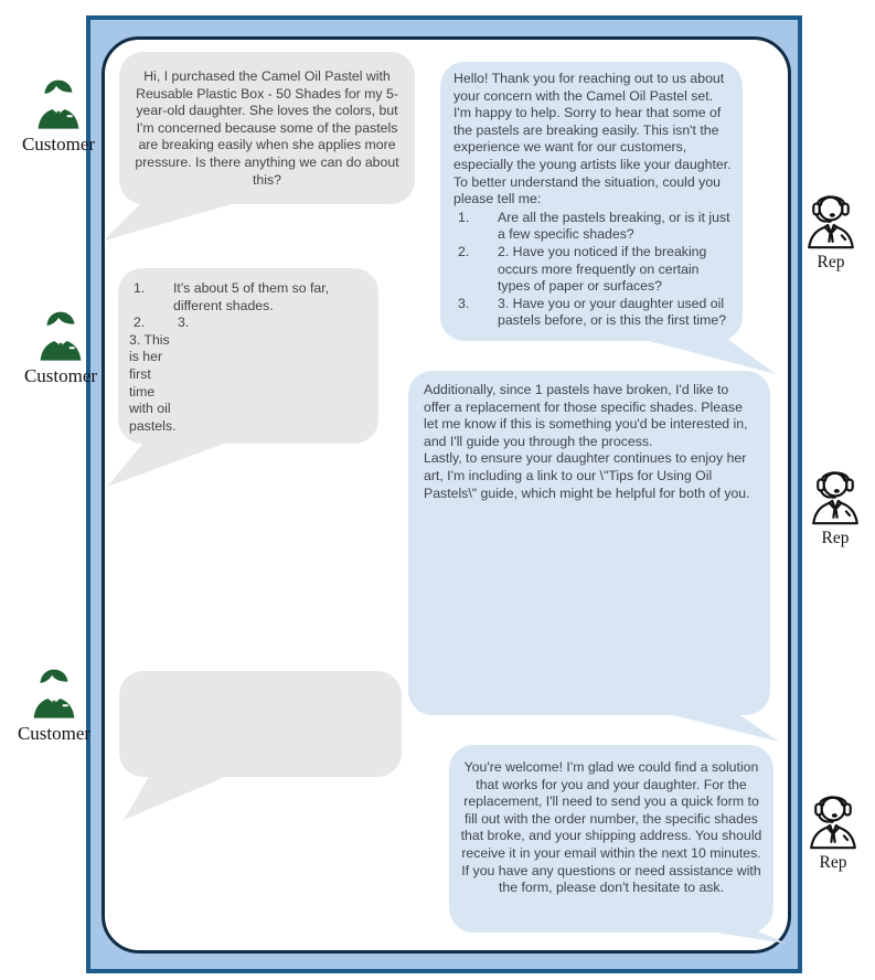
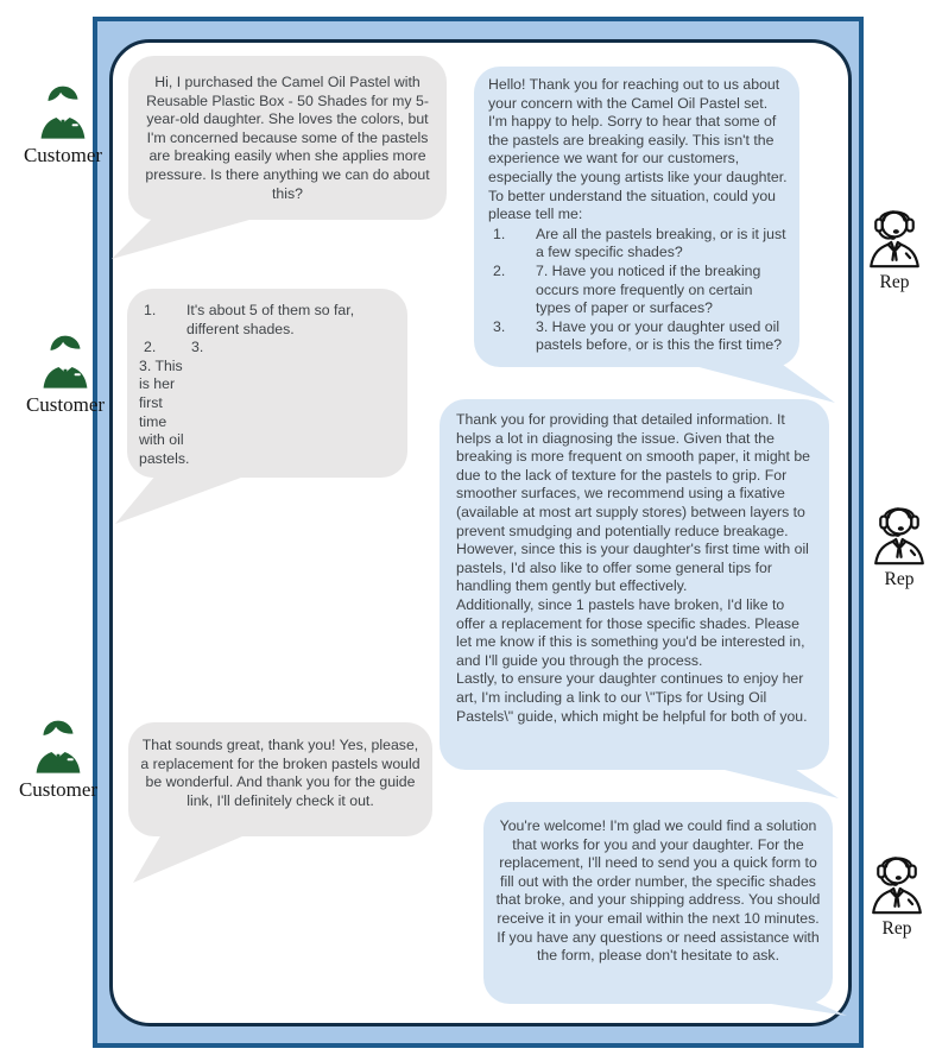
  Hi, I purchased the Camel Oil Pastel with Reusable Plastic Box - 50 Shades for my 5-year-old daughter. She loves the colors, but I'm concerned because some of the pastels are breaking easily when she applies more pressure. Is there anything we can do about this?
  Hello! Thank you for reaching out to us about your concern with the Camel Oil Pastel set. I'm happy to help. Sorry to hear that some of the pastels are breaking easily. This isn't the experience we want for our customers, especially the young artists like your daughter. To better understand the situation, could you please tell me:
  1.
  Are all the pastels breaking, or is it just a few specific shades?
  2.
- 2. Have you noticed if the breaking occurs more frequently on certain types of paper or surfaces?
+ 7. Have you noticed if the breaking occurs more frequently on certain types of paper or surfaces?
  3.
  3. Have you or your daughter used oil pastels before, or is this the first time?
  1.
  It's about 5 of them so far, different shades.
  2.
  3.
  3. This is her first time with oil pastels.
+ Thank you for providing that detailed information. It helps a lot in diagnosing the issue. Given that the breaking is more frequent on smooth paper, it might be due to the lack of texture for the pastels to grip. For smoother surfaces, we recommend using a fixative (available at most art supply stores) between layers to prevent smudging and potentially reduce breakage. However, since this is your daughter's first time with oil pastels, I'd also like to offer some general tips for handling them gently but effectively.
  Additionally, since 1 pastels have broken, I'd like to offer a replacement for those specific shades. Please let me know if this is something you'd be interested in, and I'll guide you through the process.
  Lastly, to ensure your daughter continues to enjoy her art, I'm including a link to our \"Tips for Using Oil Pastels\" guide, which might be helpful for both of you.
+ That sounds great, thank you! Yes, please, a replacement for the broken pastels would be wonderful. And thank you for the guide link, I'll definitely check it out.
  You're welcome! I'm glad we could find a solution that works for you and your daughter. For the replacement, I'll need to send you a quick form to fill out with the order number, the specific shades that broke, and your shipping address. You should receive it in your email within the next 10 minutes. If you have any questions or need assistance with the form, please don't hesitate to ask.
  Customer
  Customer
  Customer
  Rep
  Rep
  Rep
